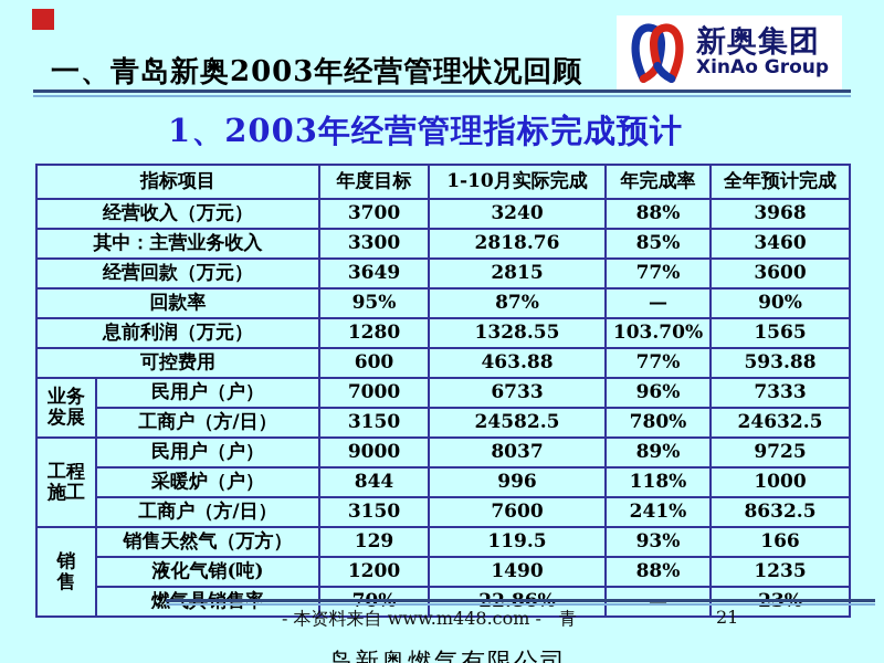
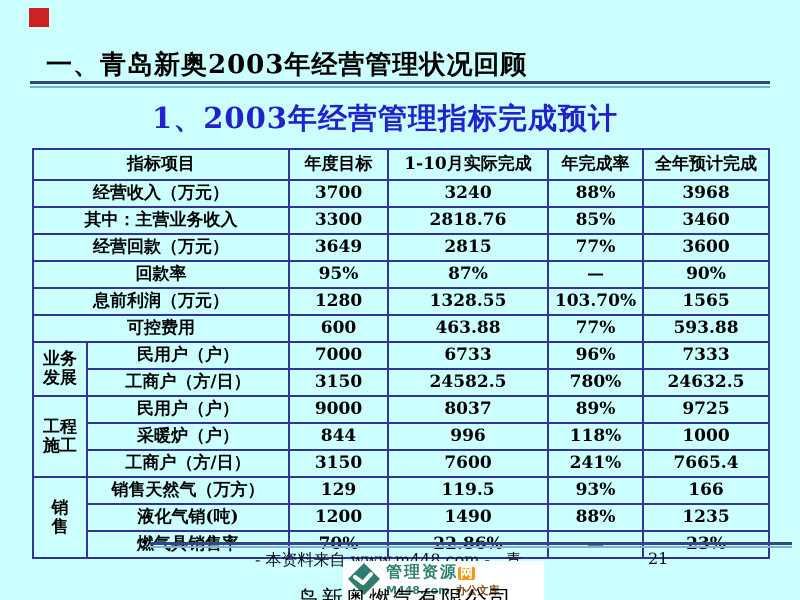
  一、青岛新奥2003年经营管理状况回顾
- 新奥集团
- XinAo Group
  1、2003年经营管理指标完成预计
  指标项目	年度目标	1-10月实际完成	年完成率	全年预计完成
  经营收入（万元）	3700	3240	88%	3968
  其中：主营业务收入	3300	2818.76	85%	3460
  经营回款（万元）	3649	2815	77%	3600
  回款率	95%	87%	—	90%
  息前利润（万元）	1280	1328.55	103.70%	1565
  可控费用	600	463.88	77%	593.88
  业务发展	民用户（户）	7000	6733	96%	7333
  工商户（方/日）	3150	24582.5	780%	24632.5
  工程施工	民用户（户）	9000	8037	89%	9725
  采暖炉（户）	844	996	118%	1000
- 工商户（方/日）	3150	7600	241%	8632.5
+ 工商户（方/日）	3150	7600	241%	7665.4
  销售	销售天然气（万方）	129	119.5	93%	166
  液化气销(吨)	1200	1490	88%	1235
  - 本资料来自 www.m448.com - 青
  21
+ 管理资源 网
+ M448.com 办公文库
